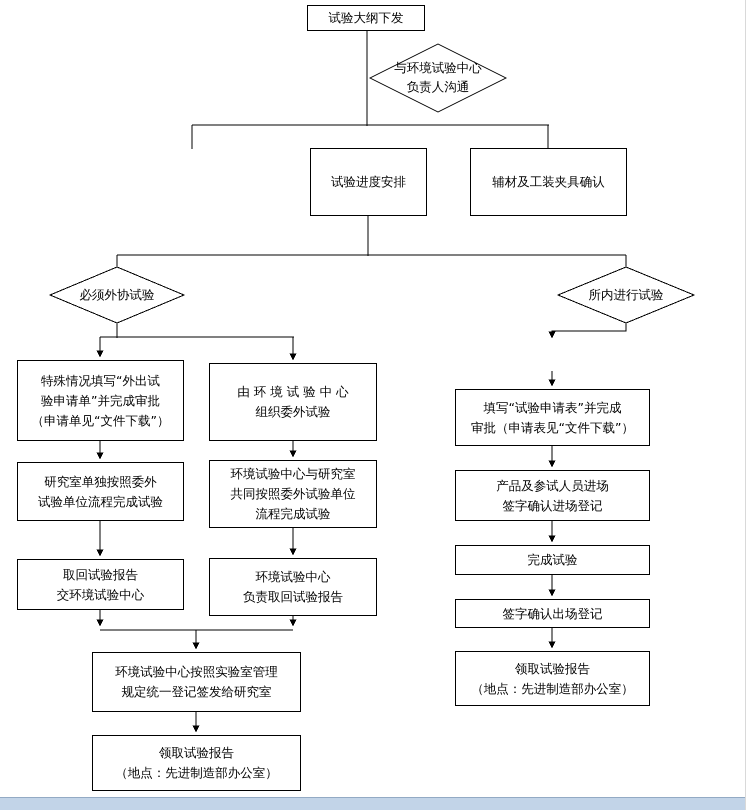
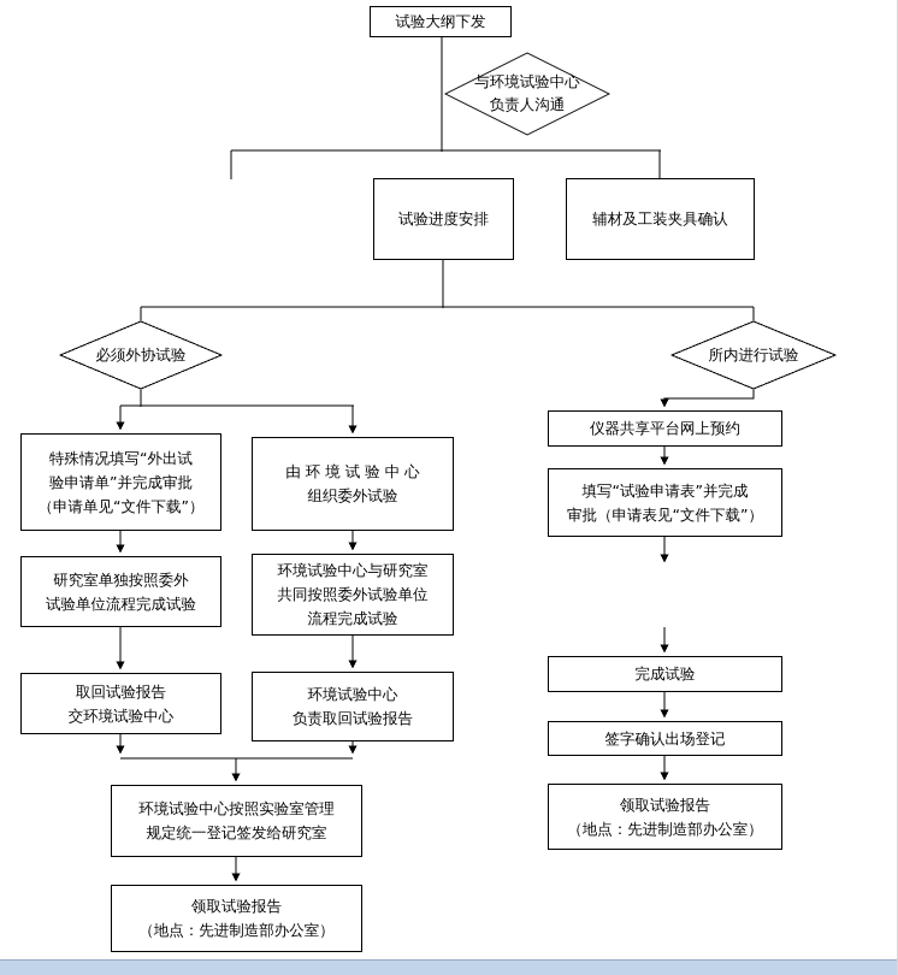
  试验大纲下发
  与环境试验中心
  负责人沟通
  试验进度安排
  辅材及工装夹具确认
  必须外协试验
  所内进行试验
  特殊情况填写“外出试
  验申请单”并完成审批
  （申请单见“文件下载”）
  研究室单独按照委外
  试验单位流程完成试验
  取回试验报告
  交环境试验中心
  由 环 境 试 验 中 心
  组织委外试验
  环境试验中心与研究室
  共同按照委外试验单位
  流程完成试验
  环境试验中心
  负责取回试验报告
  环境试验中心按照实验室管理
  规定统一登记签发给研究室
  领取试验报告
  （地点：先进制造部办公室）
+ 仪器共享平台网上预约
  填写“试验申请表”并完成
  审批（申请表见“文件下载”）
- 产品及参试人员进场
- 签字确认进场登记
  完成试验
  签字确认出场登记
  领取试验报告
  （地点：先进制造部办公室）
